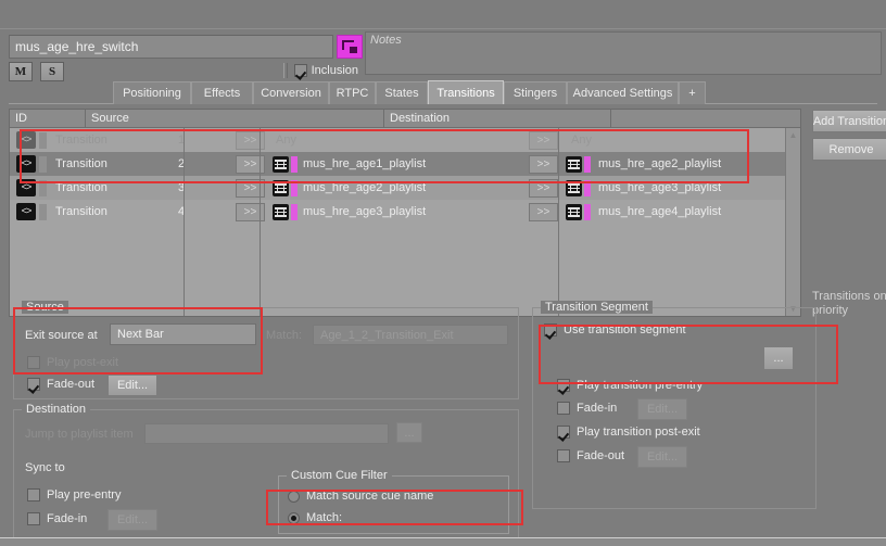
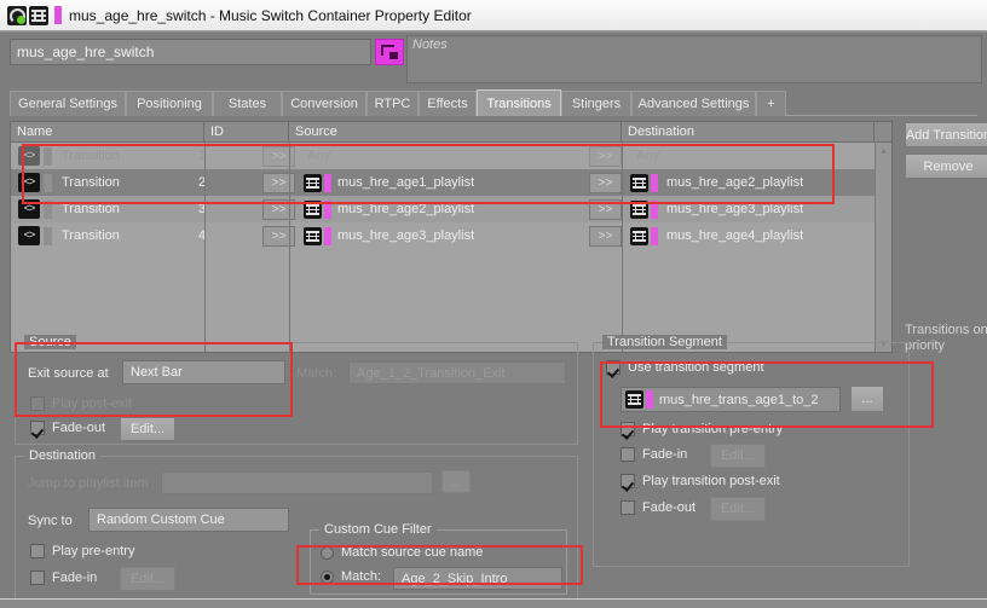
+ mus_age_hre_switch - Music Switch Container Property Editor
  mus_age_hre_switch
- M S
- Inclusion
  Notes
+ General Settings
  Positioning
- Effects
+ States
  Conversion
  RTPC
- States
+ Effects
  Transitions
  Stingers
  Advanced Settings
  +
+ Name
  ID
  Source
  Destination
  <>
  1
  >>
  >>
  <>
  Transition
  2
  >>
  mus_hre_age1_playlist
  >>
  mus_hre_age2_playlist
  <>
  Transition
  3
  >>
  mus_hre_age2_playlist
  >>
  mus_hre_age3_playlist
  <>
  Transition
  4
  >>
  mus_hre_age3_playlist
  >>
  mus_hre_age4_playlist
  Add Transitio
  Remove
  Transitions on priority
  Source
  Exit source at
  Next Bar
  Fade-out
  Edit...
  Destination
  Sync to
+ Random Custom Cue
  Play pre-entry
  Fade-in
  Custom Cue Filter
  Match source cue name
  Match:
+ Age_2_Skip_Intro
  Transition Segment
  Use transition segment
+ mus_hre_trans_age1_to_2
  ...
  Play transition pre-entry
  Fade-in
  Play transition post-exit
  Fade-out
